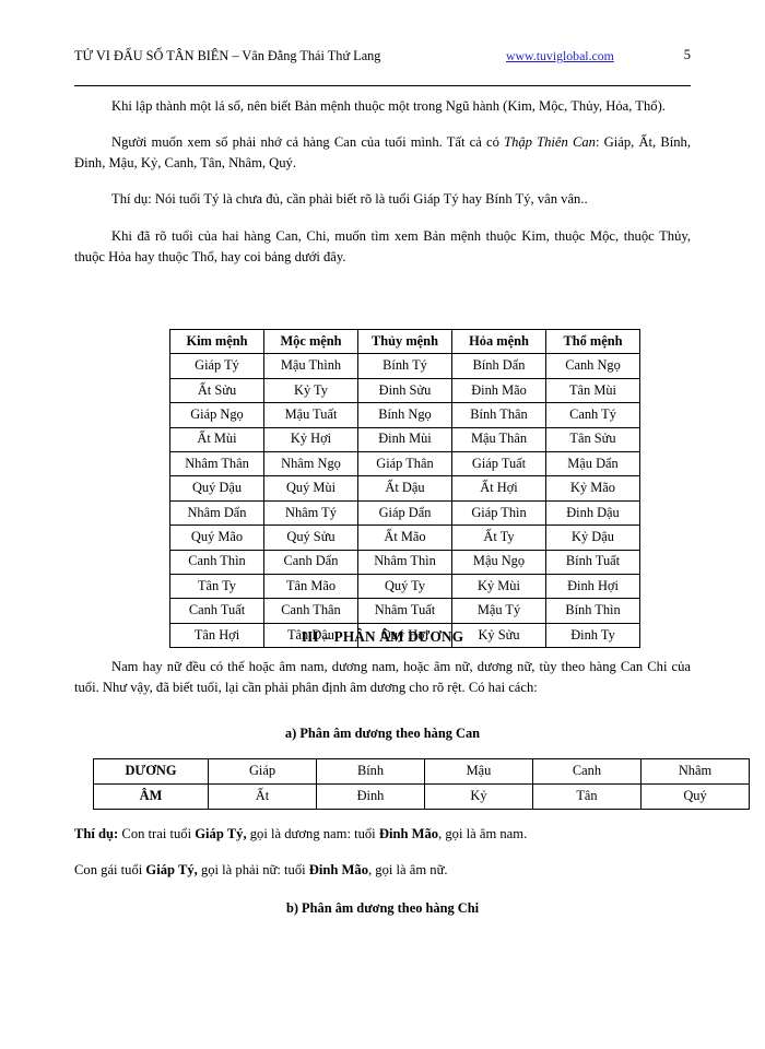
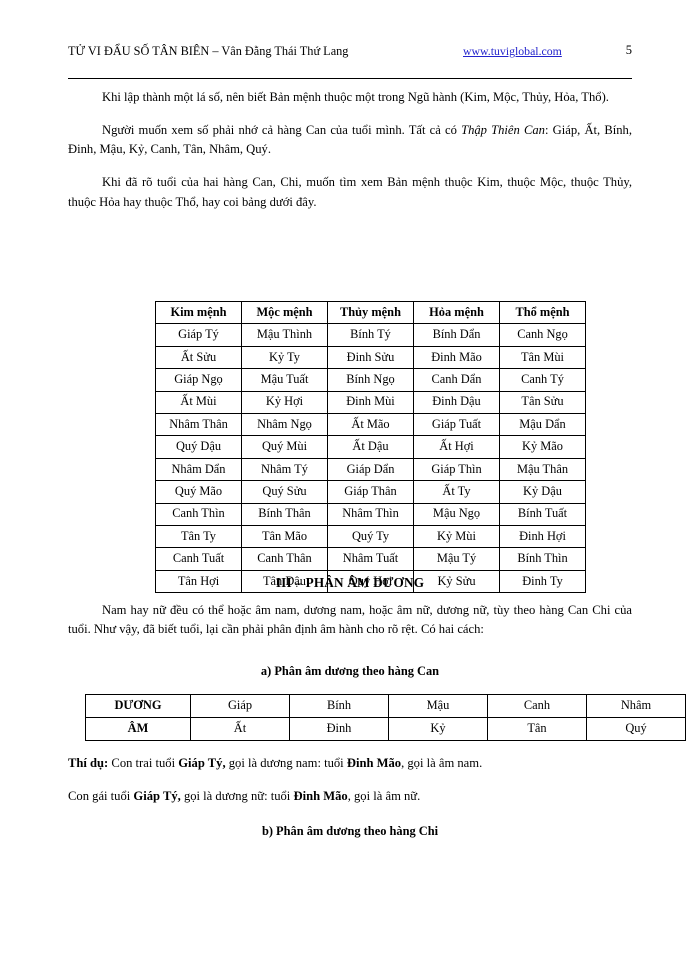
  TỬ VI ĐẨU SỐ TÂN BIÊN – Vân Đằng Thái Thứ Lang
  www.tuviglobal.com
  5
  Khi lập thành một lá số, nên biết Bản mệnh thuộc một trong Ngũ hành (Kim, Mộc, Thủy, Hỏa, Thổ).
  Người muốn xem số phải nhớ cả hàng Can của tuổi mình. Tất cả có Thập Thiên Can: Giáp, Ất, Bính, Đinh, Mậu, Kỷ, Canh, Tân, Nhâm, Quý.
- Thí dụ: Nói tuổi Tý là chưa đủ, cần phải biết rõ là tuổi Giáp Tý hay Bính Tý, vân vân..
  Khi đã rõ tuổi của hai hàng Can, Chi, muốn tìm xem Bản mệnh thuộc Kim, thuộc Mộc, thuộc Thủy, thuộc Hỏa hay thuộc Thổ, hay coi bảng dưới đây.
  Kim mệnh	Mộc mệnh	Thủy mệnh	Hỏa mệnh	Thổ mệnh
  Giáp Tý	Mậu Thình	Bính Tý	Bính Dẩn	Canh Ngọ
  Ất Sửu	Kỷ Ty	Đinh Sửu	Đinh Mão	Tân Mùi
- Giáp Ngọ	Mậu Tuất	Bính Ngọ	Bính Thân	Canh Tý
+ Giáp Ngọ	Mậu Tuất	Bính Ngọ	Canh Dẩn	Canh Tý
- Ất Mùi	Kỷ Hợi	Đinh Mùi	Mậu Thân	Tân Sửu
+ Ất Mùi	Kỷ Hợi	Đinh Mùi	Đinh Dậu	Tân Sửu
- Nhâm Thân	Nhâm Ngọ	Giáp Thân	Giáp Tuất	Mậu Dẩn
+ Nhâm Thân	Nhâm Ngọ	Ất Mão	Giáp Tuất	Mậu Dẩn
  Quý Dậu	Quý Mùi	Ất Dậu	Ất Hợi	Kỷ Mão
- Nhâm Dẩn	Nhâm Tý	Giáp Dẩn	Giáp Thìn	Đinh Dậu
+ Nhâm Dẩn	Nhâm Tý	Giáp Dẩn	Giáp Thìn	Mậu Thân
- Quý Mão	Quý Sửu	Ất Mão	Ất Ty	Kỷ Dậu
+ Quý Mão	Quý Sửu	Giáp Thân	Ất Ty	Kỷ Dậu
- Canh Thìn	Canh Dẩn	Nhâm Thìn	Mậu Ngọ	Bính Tuất
+ Canh Thìn	Bính Thân	Nhâm Thìn	Mậu Ngọ	Bính Tuất
  Tân Ty	Tân Mão	Quý Ty	Kỷ Mùi	Đinh Hợi
  Canh Tuất	Canh Thân	Nhâm Tuất	Mậu Tý	Bính Thìn
  Tân Hợi	Tân Dậu	Quý Hợi	Kỷ Sửu	Đinh Ty
  III – PHÂN ÂM DƯƠNG
- Nam hay nữ đều có thể hoặc âm nam, dương nam, hoặc âm nữ, dương nữ, tùy theo hàng Can Chi của tuổi. Như vậy, đã biết tuổi, lại cần phải phân định âm dương cho rõ rệt. Có hai cách:
+ Nam hay nữ đều có thể hoặc âm nam, dương nam, hoặc âm nữ, dương nữ, tùy theo hàng Can Chi của tuổi. Như vậy, đã biết tuổi, lại cần phải phân định âm hành cho rõ rệt. Có hai cách:
  a) Phân âm dương theo hàng Can
  DƯƠNG	Giáp	Bính	Mậu	Canh	Nhâm
  ÂM	Ất	Đinh	Kỷ	Tân	Quý
  Thí dụ: Con trai tuổi Giáp Tý, gọi là dương nam: tuổi Đinh Mão, gọi là âm nam.
- Con gái tuổi Giáp Tý, gọi là phải nữ: tuổi Đinh Mão, gọi là âm nữ.
+ Con gái tuổi Giáp Tý, gọi là dương nữ: tuổi Đinh Mão, gọi là âm nữ.
  b) Phân âm dương theo hàng Chi
